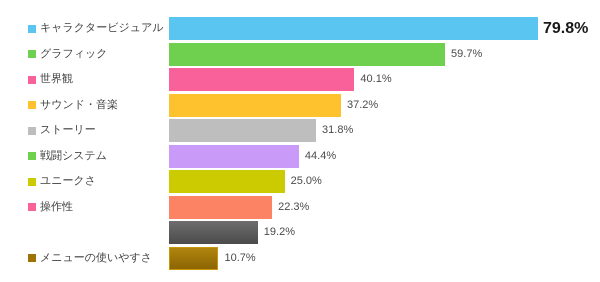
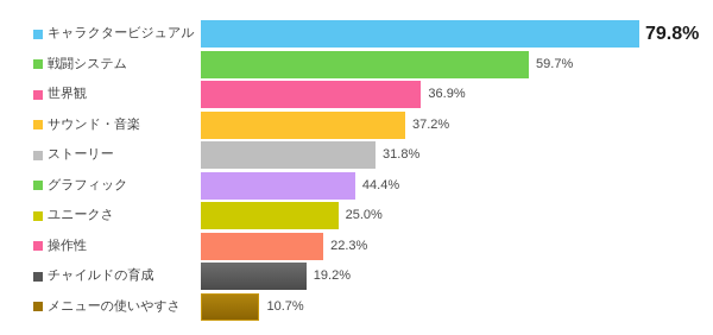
  キャラクタービジュアル
  79.8%
- グラフィック
+ 戦闘システム
  59.7%
  世界観
- 40.1%
+ 36.9%
  サウンド・音楽
  37.2%
  ストーリー
  31.8%
- 戦闘システム
+ グラフィック
  44.4%
  ユニークさ
  25.0%
  操作性
  22.3%
+ チャイルドの育成
  19.2%
  メニューの使いやすさ
  10.7%
